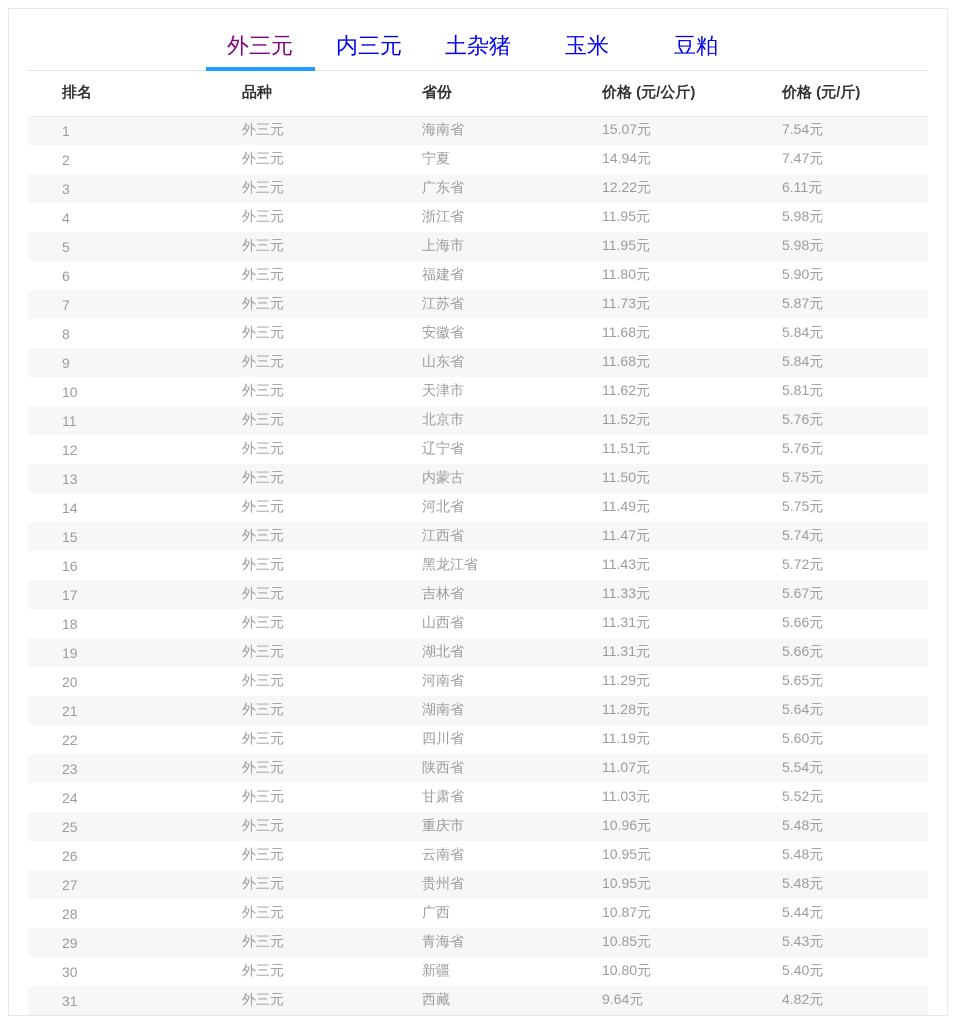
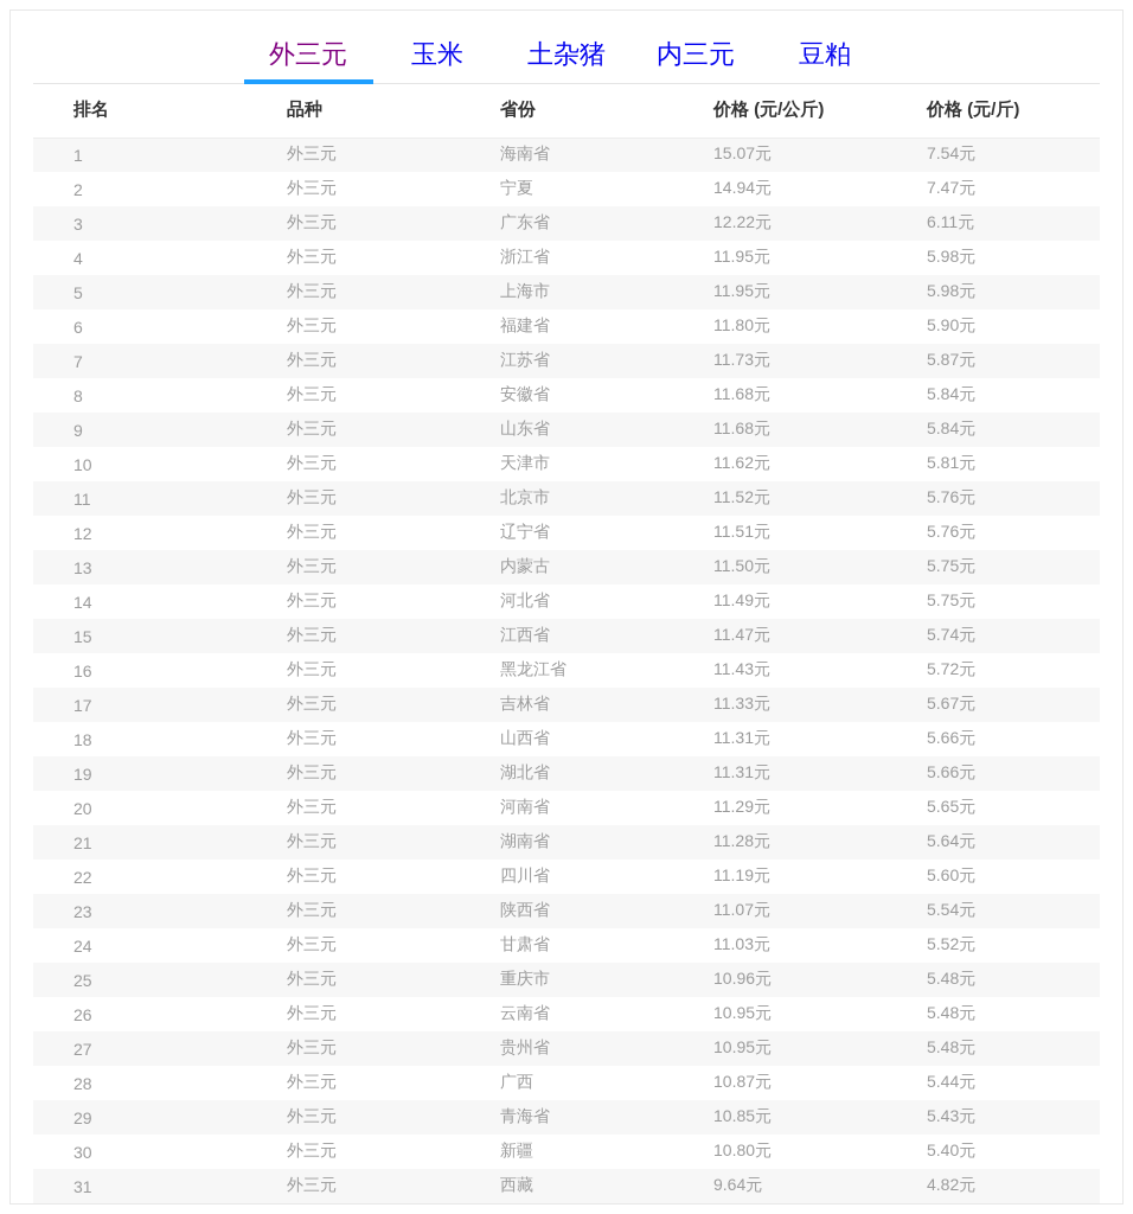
  外三元
- 内三元
+ 玉米
  土杂猪
- 玉米
+ 内三元
  豆粕
  排名	品种	省份	价格 (元/公斤)	价格 (元/斤)
  1	外三元	海南省	15.07元	7.54元
  2	外三元	宁夏	14.94元	7.47元
  3	外三元	广东省	12.22元	6.11元
  4	外三元	浙江省	11.95元	5.98元
  5	外三元	上海市	11.95元	5.98元
  6	外三元	福建省	11.80元	5.90元
  7	外三元	江苏省	11.73元	5.87元
  8	外三元	安徽省	11.68元	5.84元
  9	外三元	山东省	11.68元	5.84元
  10	外三元	天津市	11.62元	5.81元
  11	外三元	北京市	11.52元	5.76元
  12	外三元	辽宁省	11.51元	5.76元
  13	外三元	内蒙古	11.50元	5.75元
  14	外三元	河北省	11.49元	5.75元
  15	外三元	江西省	11.47元	5.74元
  16	外三元	黑龙江省	11.43元	5.72元
  17	外三元	吉林省	11.33元	5.67元
  18	外三元	山西省	11.31元	5.66元
  19	外三元	湖北省	11.31元	5.66元
  20	外三元	河南省	11.29元	5.65元
  21	外三元	湖南省	11.28元	5.64元
  22	外三元	四川省	11.19元	5.60元
  23	外三元	陕西省	11.07元	5.54元
  24	外三元	甘肃省	11.03元	5.52元
  25	外三元	重庆市	10.96元	5.48元
  26	外三元	云南省	10.95元	5.48元
  27	外三元	贵州省	10.95元	5.48元
  28	外三元	广西	10.87元	5.44元
  29	外三元	青海省	10.85元	5.43元
  30	外三元	新疆	10.80元	5.40元
  31	外三元	西藏	9.64元	4.82元
